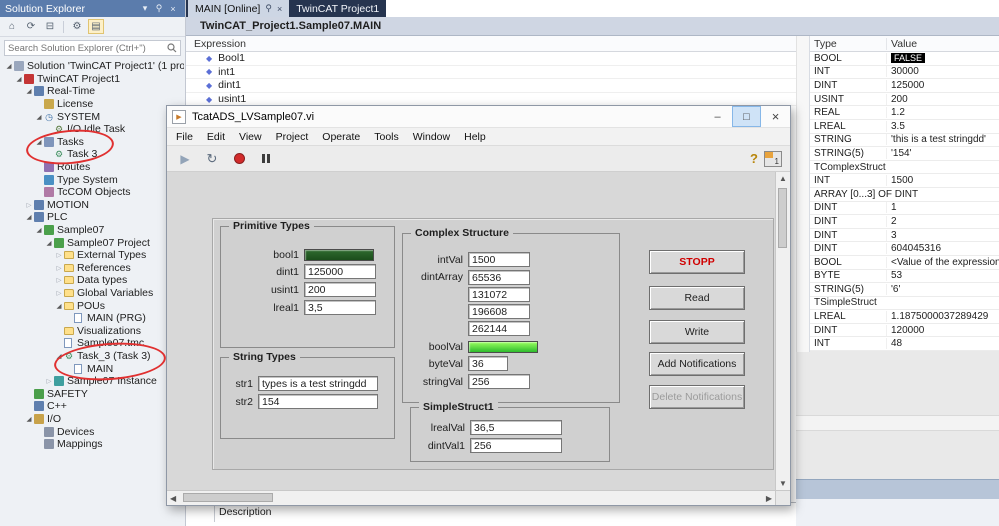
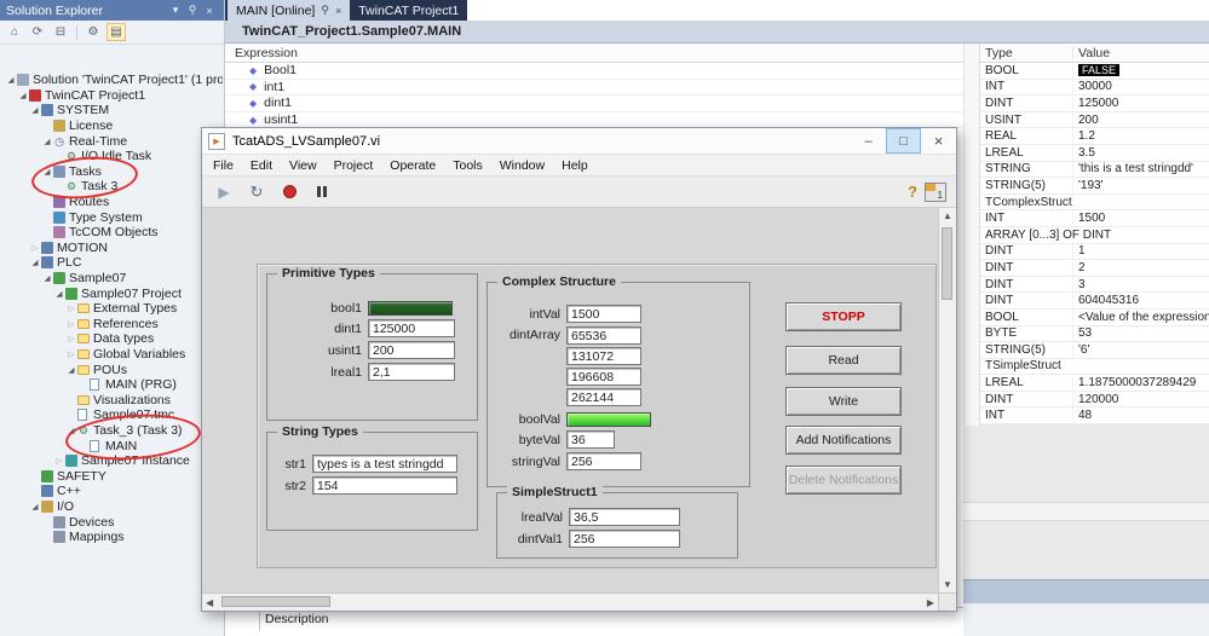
  MAIN [Online]
  ⚲
  ×
  TwinCAT Project1
  TwinCAT_Project1.Sample07.MAIN
  Expression
  ◆
  Bool1
  ◆
  int1
  ◆
  dint1
  ◆
  usint1
  Type
  Value
  BOOL
  FALSE
  INT
  30000
  DINT
  125000
  USINT
  200
  REAL
  1.2
  LREAL
  3.5
  STRING
  'this is a test stringdd'
  STRING(5)
- '154'
+ '193'
  TComplexStruct
  INT
  1500
  ARRAY [0...3] OF DINT
  DINT
  1
  DINT
  2
  DINT
  3
  DINT
  604045316
  BOOL
  <Value of the expression
  BYTE
  53
  STRING(5)
  '6'
  TSimpleStruct
  LREAL
  1.1875000037289429
  DINT
  120000
  INT
  48
  Description
  Solution Explorer
  ▾
  ⚲
  ×
  ⌂
  ⟳
  ⊟
  ⚙
  ▤
- Search Solution Explorer (Ctrl+")
  Solution 'TwinCAT Project1' (1 pro
  TwinCAT Project1
- Real-Time
+ SYSTEM
  License
  ◷
- SYSTEM
+ Real-Time
  ⚙
  I/O Idle Task
  Tasks
  ⚙
  Task 3
  Routes
  Type System
  TcCOM Objects
  MOTION
  PLC
  Sample07
  Sample07 Project
  External Types
  References
  Data types
  Global Variables
  POUs
  MAIN (PRG)
  Visualizations
  Sample07.tmc
  ⚙
  Task_3 (Task 3)
  MAIN
  Sample07 Instance
  SAFETY
  C++
  I/O
  Devices
  Mappings
  TcatADS_LVSample07.vi
  –
  □
  ×
  File
  Edit
  View
  Project
  Operate
  Tools
  Window
  Help
  ▶
  ↻
  ?
  1
  Primitive Types
  bool1
  dint1
  125000
  usint1
  200
  lreal1
- 3,5
+ 2,1
  String Types
  str1
  types is a test stringdd
  str2
  154
  Complex Structure
  intVal
  1500
  dintArray
  65536
  131072
  196608
  262144
  boolVal
  byteVal
  36
  stringVal
  256
  SimpleStruct1
  lrealVal
  36,5
  dintVal1
  256
  STOPP
  Read
  Write
  Add Notifications
  Delete Notifications
  ▲
  ▼
  ◀
  ▶
